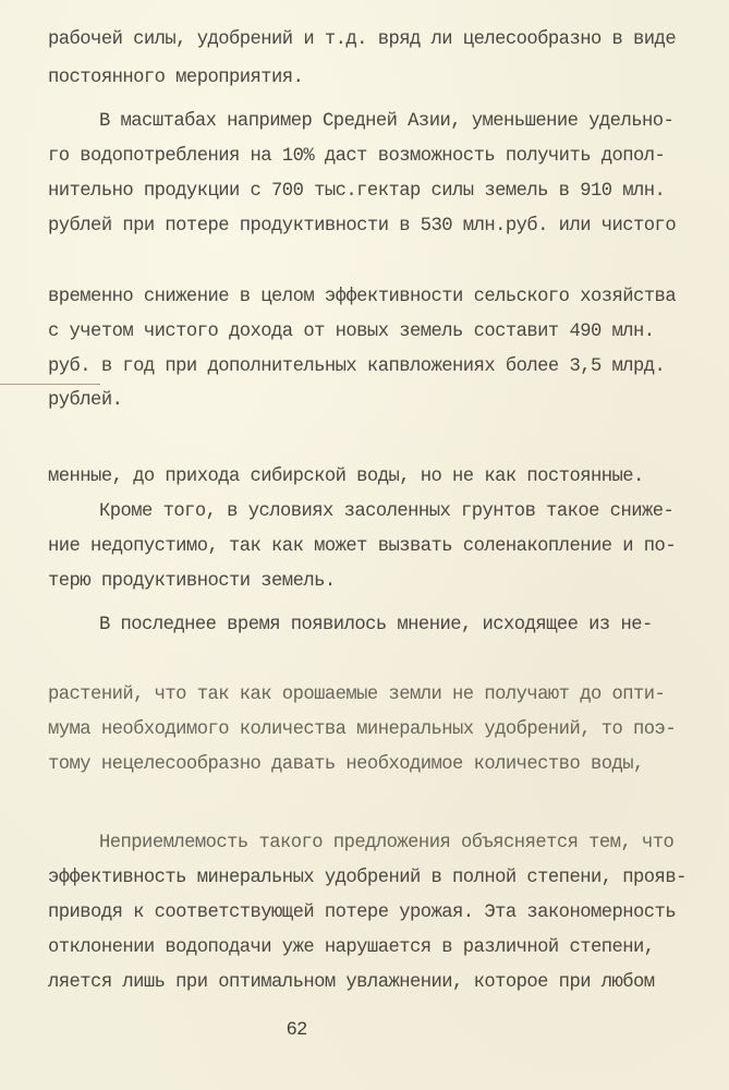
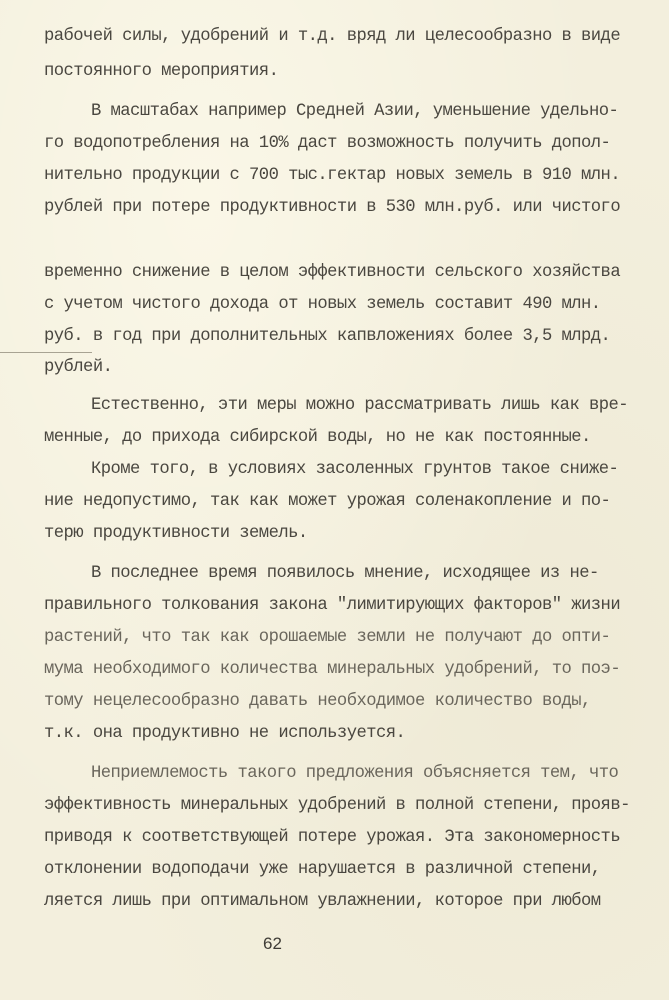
  рабочей силы, удобрений и т.д. вряд ли целесообразно в виде
  постоянного мероприятия.
  В масштабах например Средней Азии, уменьшение удельно-
  го водопотребления на 10% даст возможность получить допол-
- нительно продукции с 700 тыс.гектар силы земель в 910 млн.
+ нительно продукции с 700 тыс.гектар новых земель в 910 млн.
  рублей при потере продуктивности в 530 млн.руб. или чистого
  временно снижение в целом эффективности сельского хозяйства
  с учетом чистого дохода от новых земель составит 490 млн.
  руб. в год при дополнительных капвложениях более 3,5 млрд.
  рублей.
+ Естественно, эти меры можно рассматривать лишь как вре-
  менные, до прихода сибирской воды, но не как постоянные.
  Кроме того, в условиях засоленных грунтов такое сниже-
- ние недопустимо, так как может вызвать соленакопление и по-
+ ние недопустимо, так как может урожая соленакопление и по-
  терю продуктивности земель.
  В последнее время появилось мнение, исходящее из не-
+ правильного толкования закона "лимитирующих факторов" жизни
  растений, что так как орошаемые земли не получают до опти-
  мума необходимого количества минеральных удобрений, то поэ-
  тому нецелесообразно давать необходимое количество воды,
+ т.к. она продуктивно не используется.
  Неприемлемость такого предложения объясняется тем, что
  эффективность минеральных удобрений в полной степени, прояв-
  приводя к соответствующей потере урожая. Эта закономерность
  отклонении водоподачи уже нарушается в различной степени,
  ляется лишь при оптимальном увлажнении, которое при любом
  62
